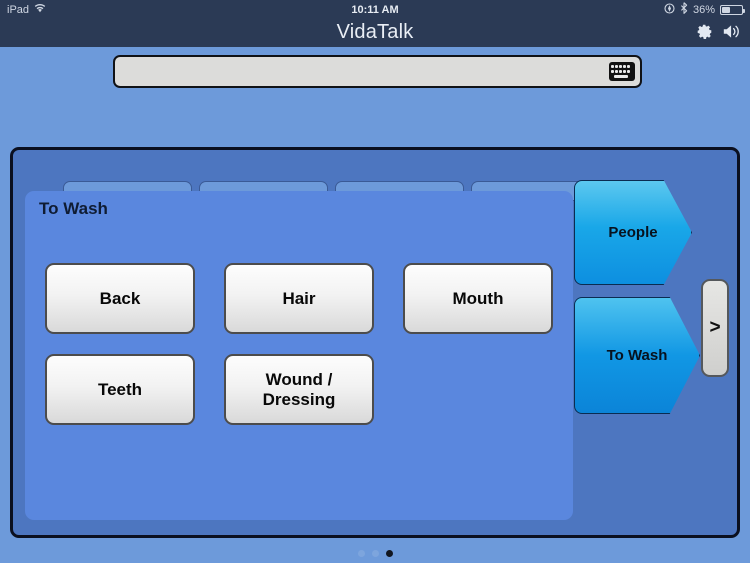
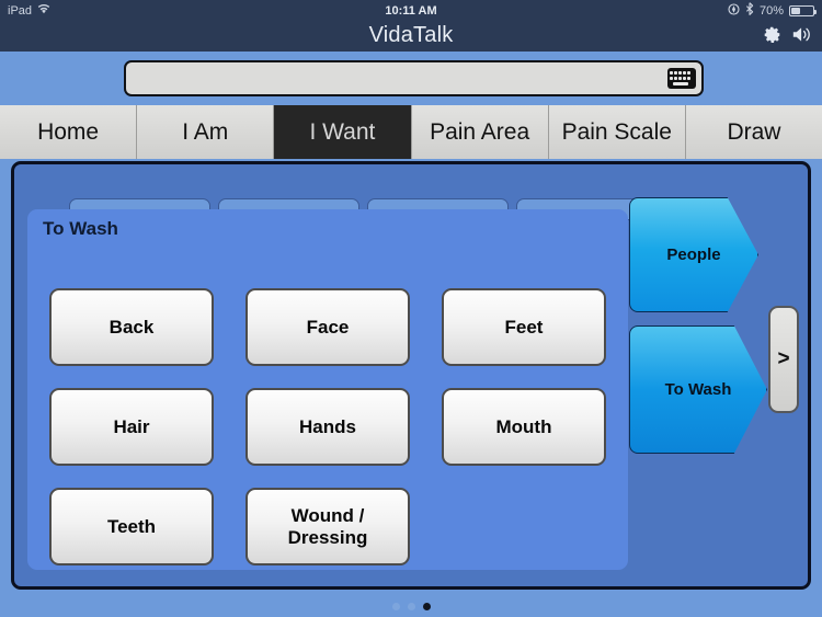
  iPad
  10:11 AM
- 36%
+ 70%
  VidaTalk
+ Home
+ I Am
+ I Want
+ Pain Area
+ Pain Scale
+ Draw
  To Wash
  Back
+ Face
+ Feet
  Hair
+ Hands
  Mouth
  Teeth
  Wound /
  Dressing
  People
  To Wash
  >
